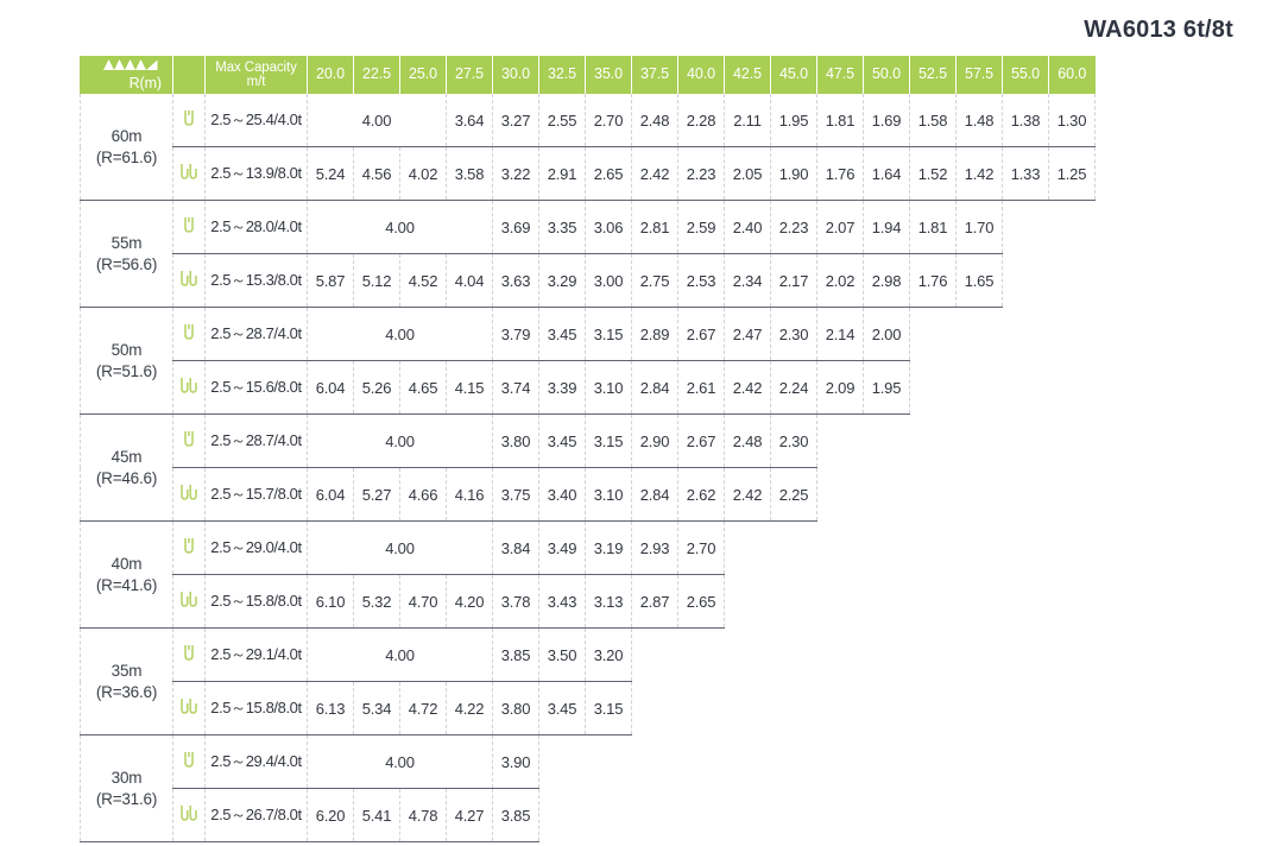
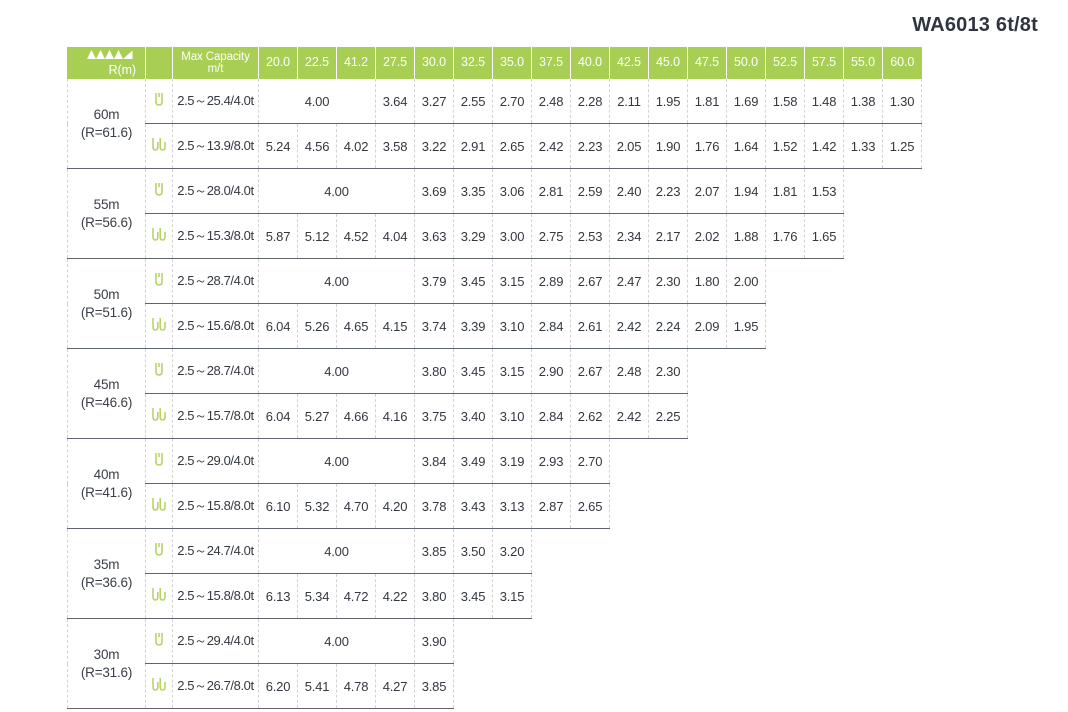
  WA6013 6t/8t
- R(m)		Max Capacity m/t	20.0	22.5	25.0	27.5	30.0	32.5	35.0	37.5	40.0	42.5	45.0	47.5	50.0	52.5	57.5	55.0	60.0
+ R(m)		Max Capacity m/t	20.0	22.5	41.2	27.5	30.0	32.5	35.0	37.5	40.0	42.5	45.0	47.5	50.0	52.5	57.5	55.0	60.0
  60m(R=61.6)		2.5～25.4/4.0t	4.00	3.64	3.27	2.55	2.70	2.48	2.28	2.11	1.95	1.81	1.69	1.58	1.48	1.38	1.30
  	2.5～13.9/8.0t	5.24	4.56	4.02	3.58	3.22	2.91	2.65	2.42	2.23	2.05	1.90	1.76	1.64	1.52	1.42	1.33	1.25
- 55m(R=56.6)		2.5～28.0/4.0t	4.00	3.69	3.35	3.06	2.81	2.59	2.40	2.23	2.07	1.94	1.81	1.70
+ 55m(R=56.6)		2.5～28.0/4.0t	4.00	3.69	3.35	3.06	2.81	2.59	2.40	2.23	2.07	1.94	1.81	1.53
- 	2.5～15.3/8.0t	5.87	5.12	4.52	4.04	3.63	3.29	3.00	2.75	2.53	2.34	2.17	2.02	2.98	1.76	1.65
+ 	2.5～15.3/8.0t	5.87	5.12	4.52	4.04	3.63	3.29	3.00	2.75	2.53	2.34	2.17	2.02	1.88	1.76	1.65
- 50m(R=51.6)		2.5～28.7/4.0t	4.00	3.79	3.45	3.15	2.89	2.67	2.47	2.30	2.14	2.00
+ 50m(R=51.6)		2.5～28.7/4.0t	4.00	3.79	3.45	3.15	2.89	2.67	2.47	2.30	1.80	2.00
  	2.5～15.6/8.0t	6.04	5.26	4.65	4.15	3.74	3.39	3.10	2.84	2.61	2.42	2.24	2.09	1.95
  45m(R=46.6)		2.5～28.7/4.0t	4.00	3.80	3.45	3.15	2.90	2.67	2.48	2.30
  	2.5～15.7/8.0t	6.04	5.27	4.66	4.16	3.75	3.40	3.10	2.84	2.62	2.42	2.25
  40m(R=41.6)		2.5～29.0/4.0t	4.00	3.84	3.49	3.19	2.93	2.70
  	2.5～15.8/8.0t	6.10	5.32	4.70	4.20	3.78	3.43	3.13	2.87	2.65
- 35m(R=36.6)		2.5～29.1/4.0t	4.00	3.85	3.50	3.20
+ 35m(R=36.6)		2.5～24.7/4.0t	4.00	3.85	3.50	3.20
  	2.5～15.8/8.0t	6.13	5.34	4.72	4.22	3.80	3.45	3.15
  30m(R=31.6)		2.5～29.4/4.0t	4.00	3.90
  	2.5～26.7/8.0t	6.20	5.41	4.78	4.27	3.85
